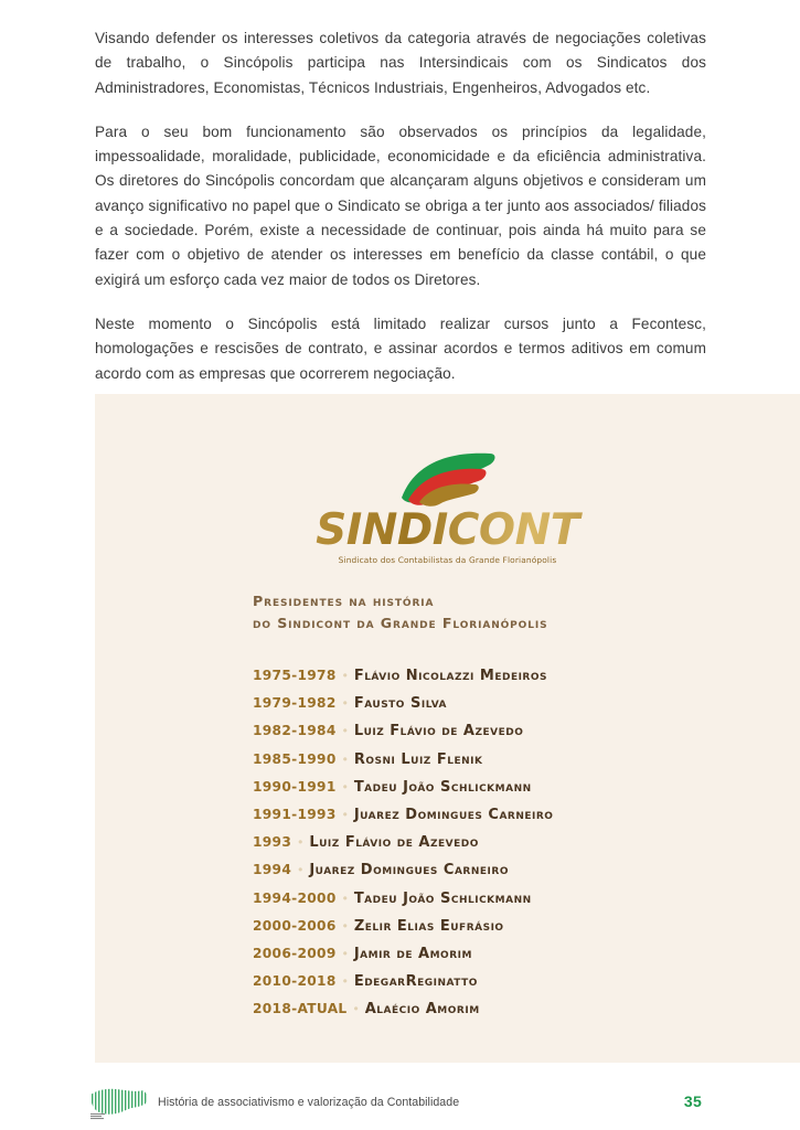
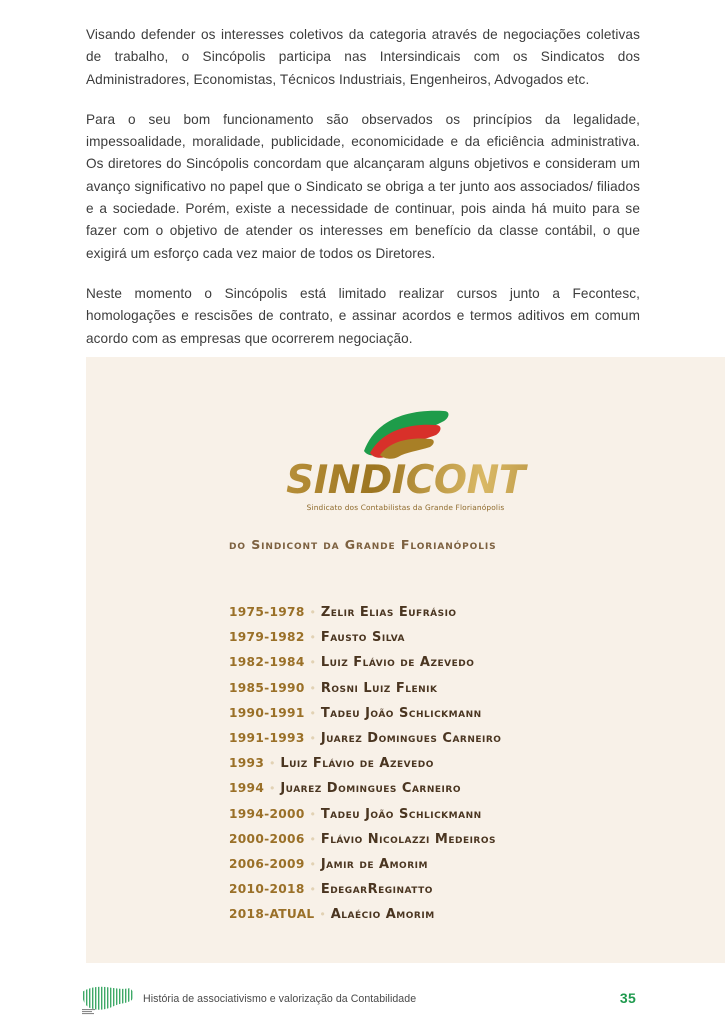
  Visando defender os interesses coletivos da categoria através de negociações coletivas de trabalho, o Sincópolis participa nas Intersindicais com os Sindicatos dos Administradores, Economistas, Técnicos Industriais, Engenheiros, Advogados etc.
  Para o seu bom funcionamento são observados os princípios da legalidade, impessoalidade, moralidade, publicidade, economicidade e da eficiência administrativa. Os diretores do Sincópolis concordam que alcançaram alguns objetivos e consideram um avanço significativo no papel que o Sindicato se obriga a ter junto aos associados/ filiados e a sociedade. Porém, existe a necessidade de continuar, pois ainda há muito para se fazer com o objetivo de atender os interesses em benefício da classe contábil, o que exigirá um esforço cada vez maior de todos os Diretores.
  Neste momento o Sincópolis está limitado realizar cursos junto a Fecontesc, homologações e rescisões de contrato, e assinar acordos e termos aditivos em comum acordo com as empresas que ocorrerem negociação.
  SINDICONT
  Sindicato dos Contabilistas da Grande Florianópolis
- Presidentes na história
  do Sindicont da Grande Florianópolis
  1975-1978
  •
- Flávio Nicolazzi Medeiros
+ Zelir Elias Eufrásio
  1979-1982
  •
  Fausto Silva
  1982-1984
  •
  Luiz Flávio de Azevedo
  1985-1990
  •
  Rosni Luiz Flenik
  1990-1991
  •
  Tadeu João Schlickmann
  1991-1993
  •
  Juarez Domingues Carneiro
  1993
  •
  Luiz Flávio de Azevedo
  1994
  •
  Juarez Domingues Carneiro
  1994-2000
  •
  Tadeu João Schlickmann
  2000-2006
  •
- Zelir Elias Eufrásio
+ Flávio Nicolazzi Medeiros
  2006-2009
  •
  Jamir de Amorim
  2010-2018
  •
  EdegarReginatto
  2018-ATUAL
  •
  Alaécio Amorim
  História de associativismo e valorização da Contabilidade
  35
